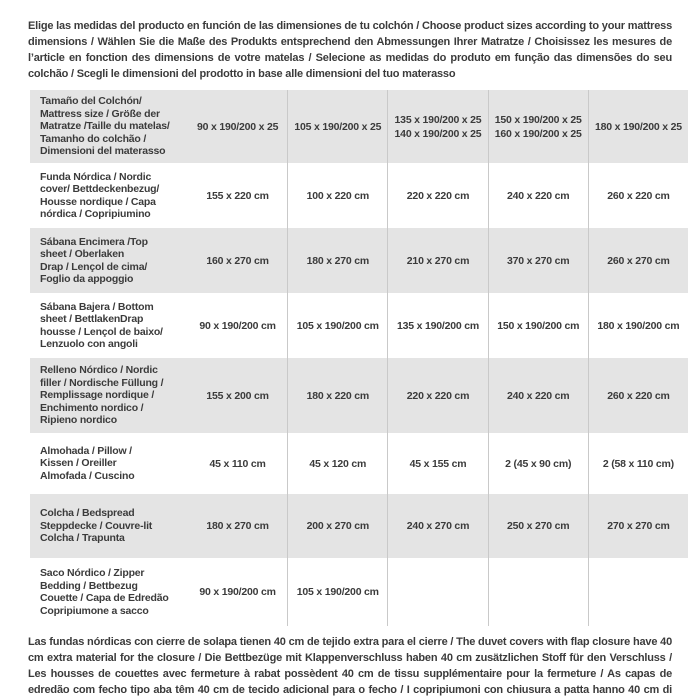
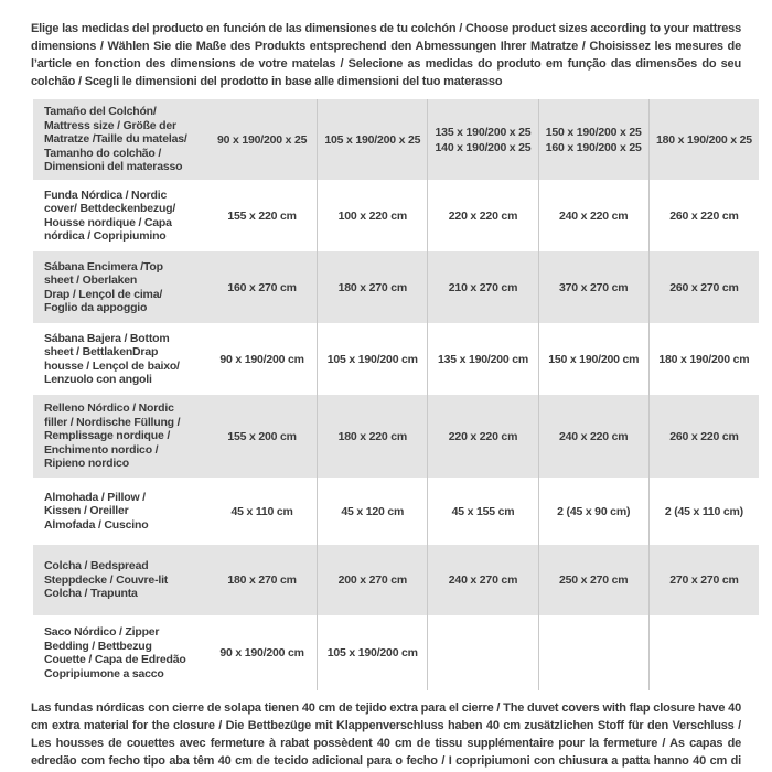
  Elige las medidas del producto en función de las dimensiones de tu colchón / Choose product sizes according to your mattress dimensions / Wählen Sie die Maße des Produkts entsprechend den Abmessungen Ihrer Matratze / Choisissez les mesures de l’article en fonction des dimensions de votre matelas / Selecione as medidas do produto em função das dimensões do seu colchão / Scegli le dimensioni del prodotto in base alle dimensioni del tuo materasso
  Tamaño del Colchón/
  Mattress size / Größe der
  Matratze /Taille du matelas/
  Tamanho do colchão /
  Dimensioni del materasso
  90 x 190/200 x 25
  105 x 190/200 x 25
  135 x 190/200 x 25
  140 x 190/200 x 25
  150 x 190/200 x 25
  160 x 190/200 x 25
  180 x 190/200 x 25
  Funda Nórdica / Nordic
  cover/ Bettdeckenbezug/
  Housse nordique / Capa
  nórdica / Copripiumino
  155 x 220 cm
  100 x 220 cm
  220 x 220 cm
  240 x 220 cm
  260 x 220 cm
  Sábana Encimera /Top
  sheet / Oberlaken
  Drap / Lençol de cima/
  Foglio da appoggio
  160 x 270 cm
  180 x 270 cm
  210 x 270 cm
  370 x 270 cm
  260 x 270 cm
  Sábana Bajera / Bottom
  sheet / BettlakenDrap
  housse / Lençol de baixo/
  Lenzuolo con angoli
  90 x 190/200 cm
  105 x 190/200 cm
  135 x 190/200 cm
  150 x 190/200 cm
  180 x 190/200 cm
  Relleno Nórdico / Nordic
  filler / Nordische Füllung /
  Remplissage nordique /
  Enchimento nordico /
  Ripieno nordico
  155 x 200 cm
  180 x 220 cm
  220 x 220 cm
  240 x 220 cm
  260 x 220 cm
  Almohada / Pillow /
  Kissen / Oreiller
  Almofada / Cuscino
  45 x 110 cm
  45 x 120 cm
  45 x 155 cm
  2 (45 x 90 cm)
- 2 (58 x 110 cm)
+ 2 (45 x 110 cm)
  Colcha / Bedspread
  Steppdecke / Couvre-lit
  Colcha / Trapunta
  180 x 270 cm
  200 x 270 cm
  240 x 270 cm
  250 x 270 cm
  270 x 270 cm
  Saco Nórdico / Zipper
  Bedding / Bettbezug
  Couette / Capa de Edredão
  Copripiumone a sacco
  90 x 190/200 cm
  105 x 190/200 cm
  Las fundas nórdicas con cierre de solapa tienen 40 cm de tejido extra para el cierre / The duvet covers with flap closure have 40 cm extra material for the closure / Die Bettbezüge mit Klappenverschluss haben 40 cm zusätzlichen Stoff für den Verschluss / Les housses de couettes avec fermeture à rabat possèdent 40 cm de tissu supplémentaire pour la fermeture / As capas de edredão com fecho tipo aba têm 40 cm de tecido adicional para o fecho / I copripiumoni con chiusura a patta hanno 40 cm di
